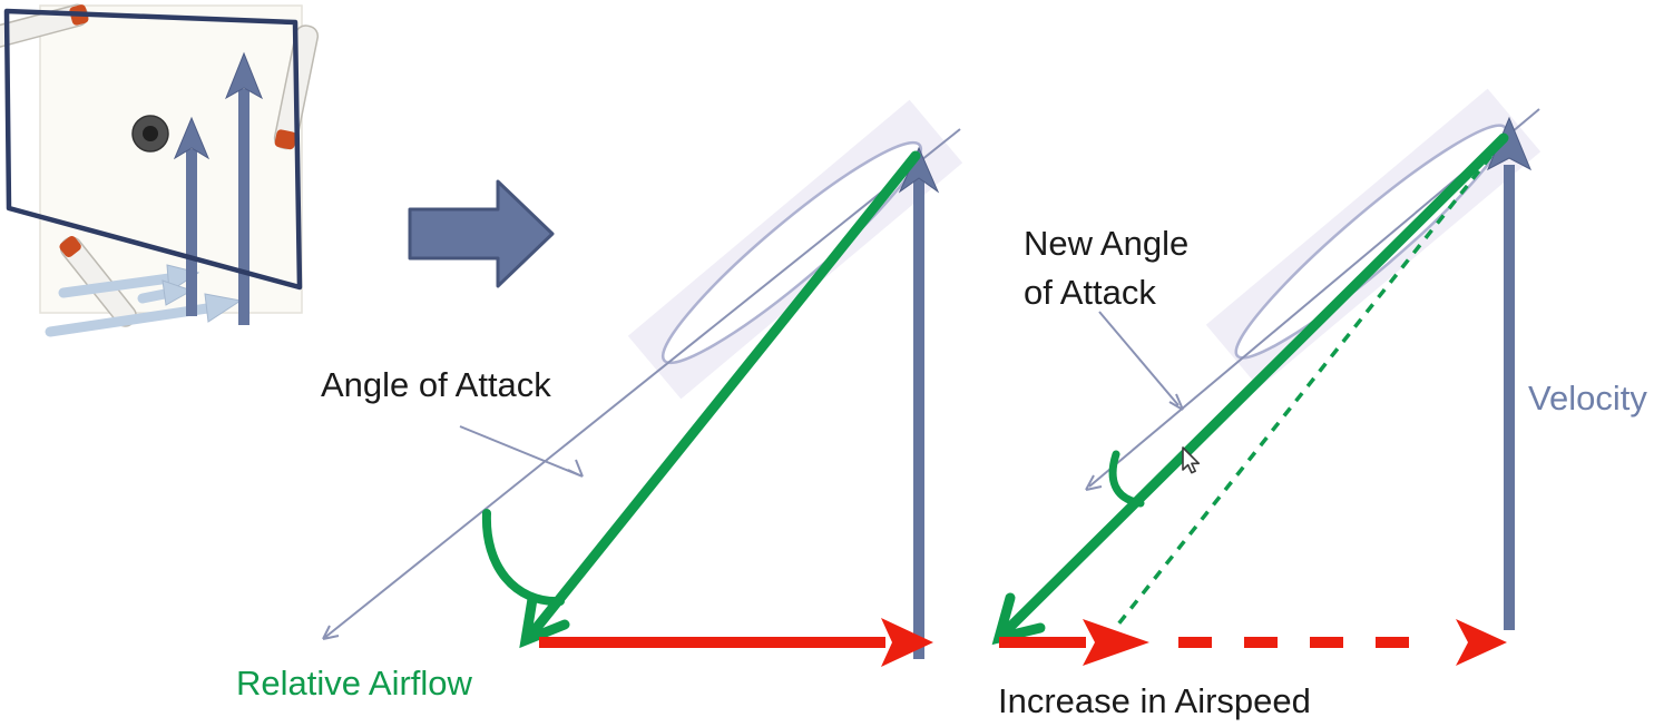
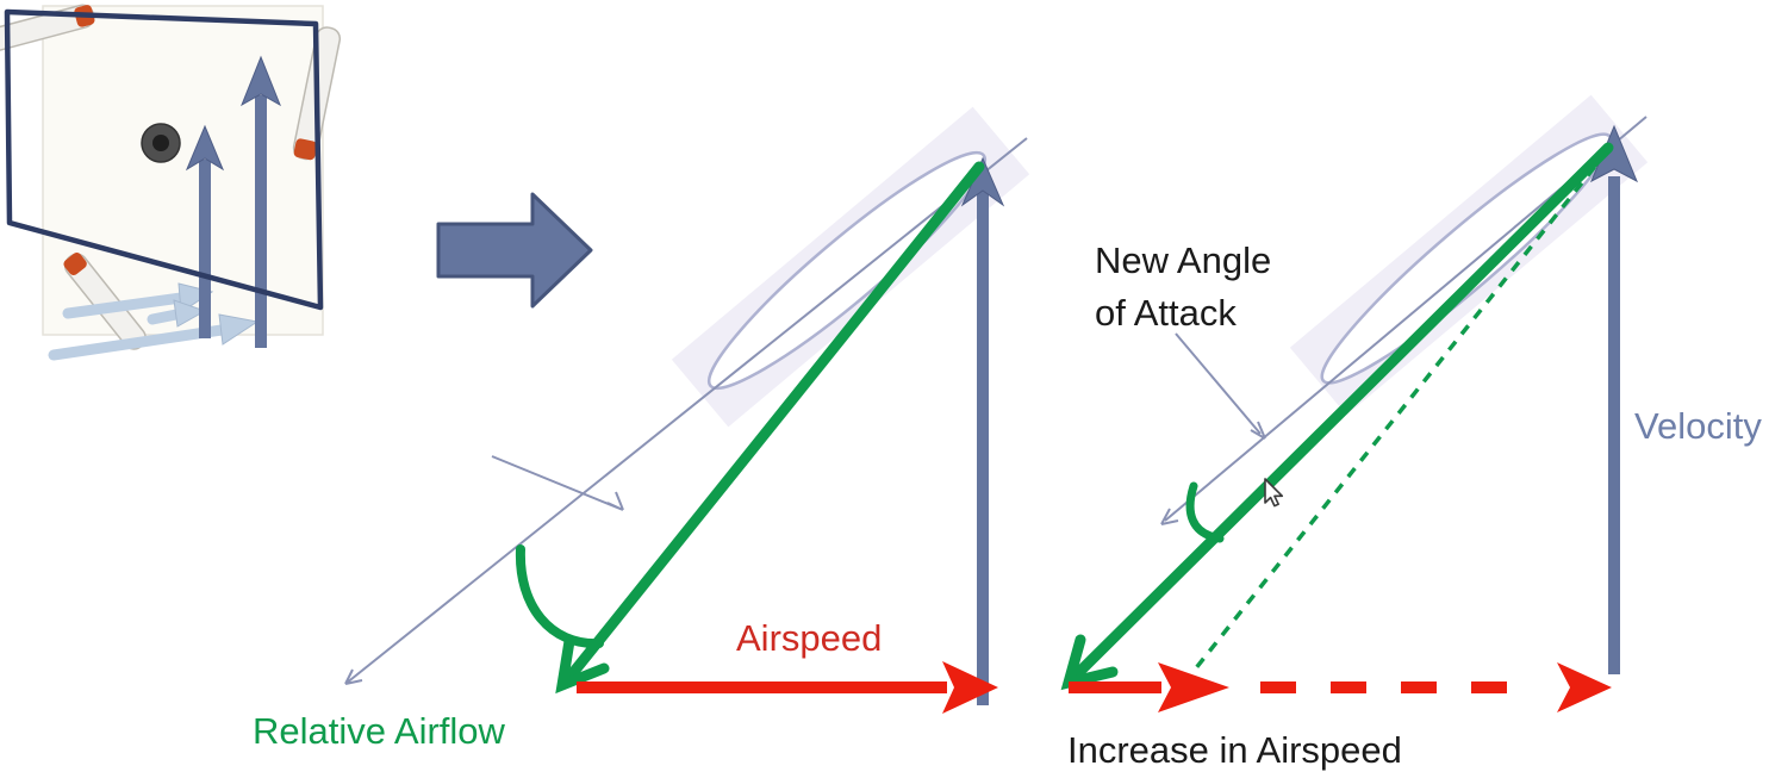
- Angle of Attack
  Relative Airflow
+ Airspeed
  New Angle
  of Attack
  Velocity
  Increase in Airspeed
